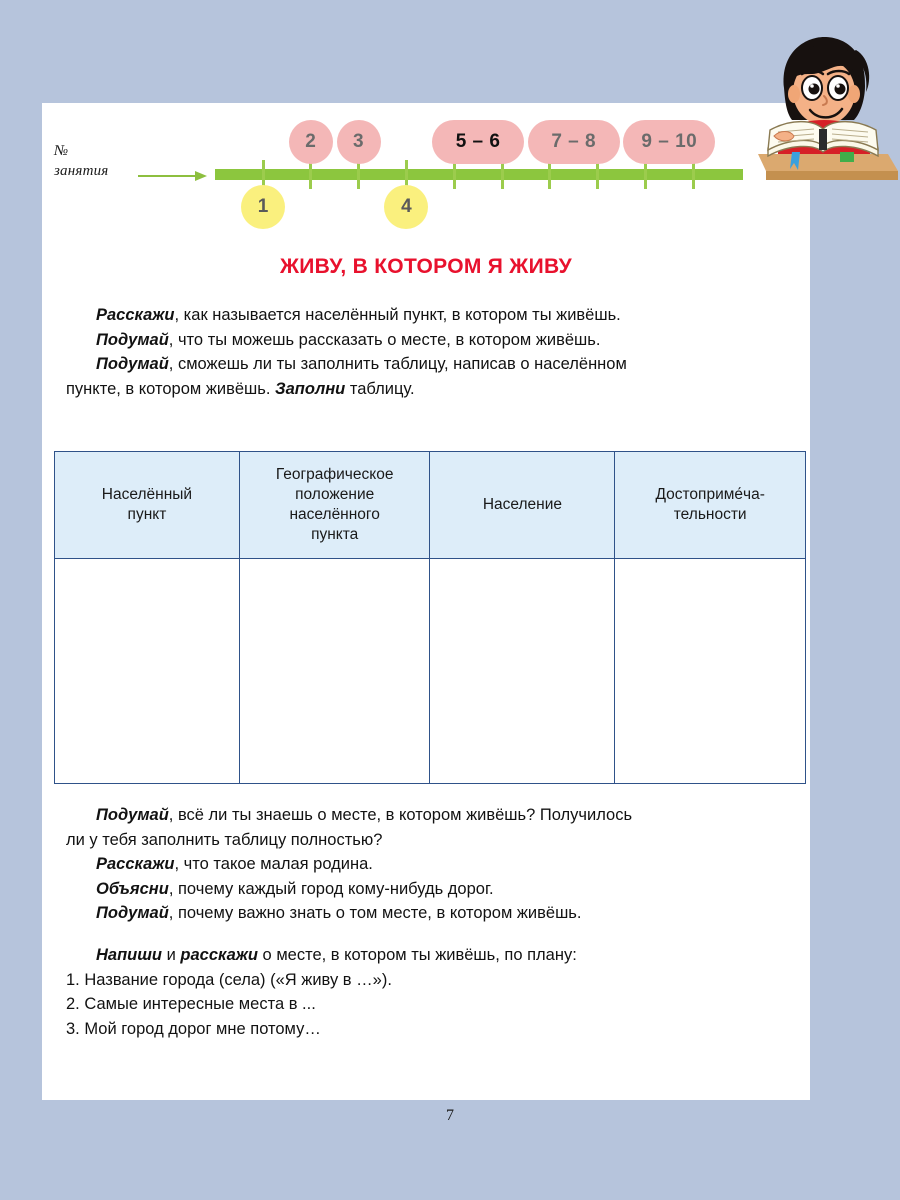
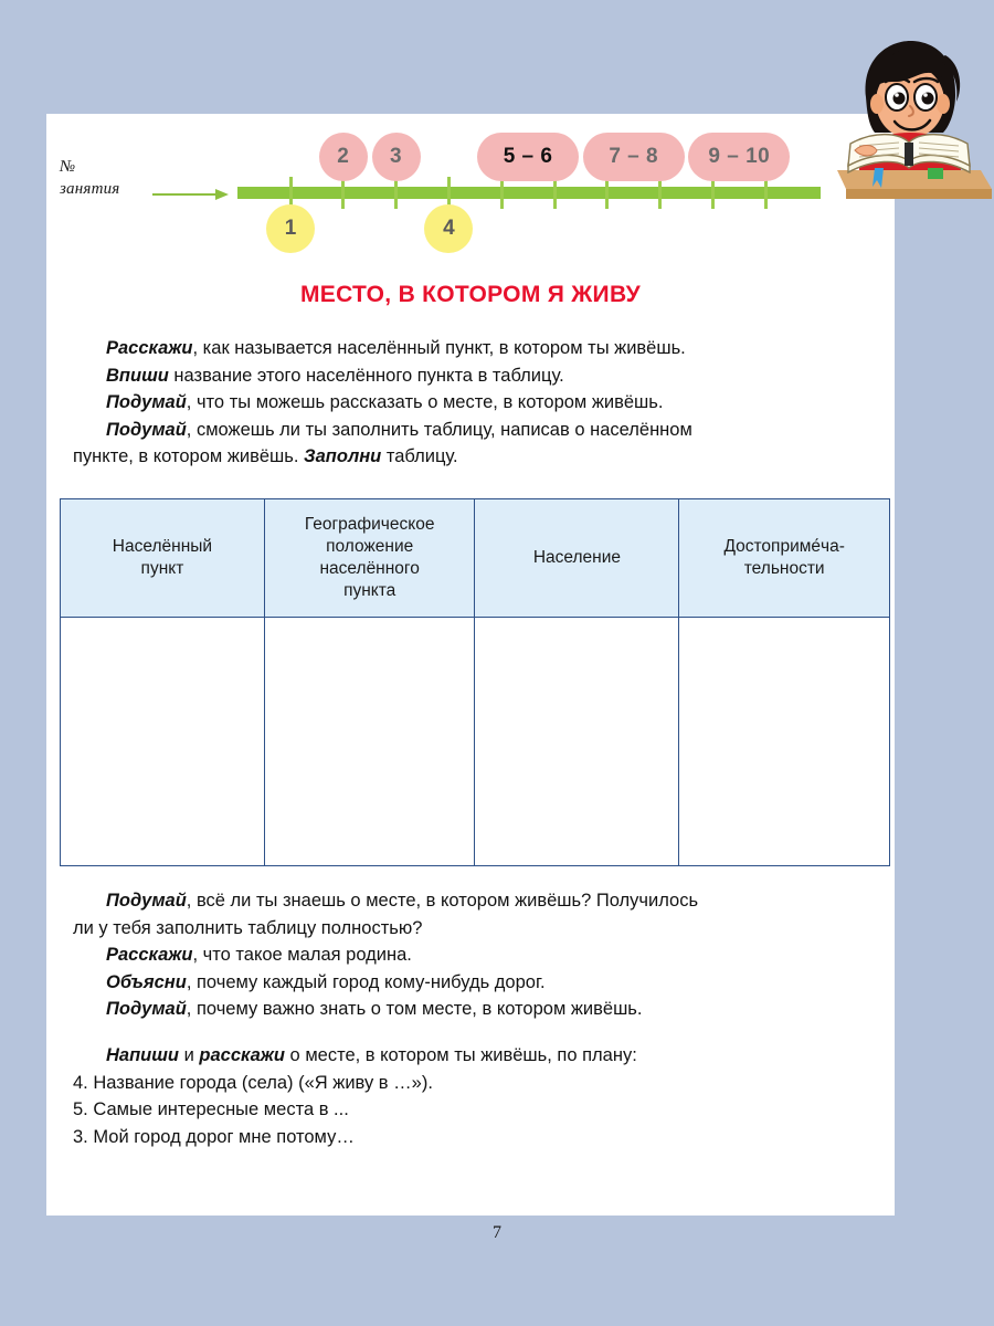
  №
  занятия
  2
  3
  5 – 6
  7 – 8
  9 – 10
  1
  4
- ЖИВУ, В КОТОРОМ Я ЖИВУ
+ МЕСТО, В КОТОРОМ Я ЖИВУ
  Расскажи, как называется населённый пункт, в котором ты живёшь.
+ Впиши название этого населённого пункта в таблицу.
  Подумай, что ты можешь рассказать о месте, в котором живёшь.
  Подумай, сможешь ли ты заполнить таблицу, написав о населённом
  пункте, в котором живёшь. Заполни таблицу.
  Населённый пункт	Географическое положение населённого пункта	Население	Достоприме́ча- тельности
  Подумай, всё ли ты знаешь о месте, в котором живёшь? Получилось
  ли у тебя заполнить таблицу полностью?
  Расскажи, что такое малая родина.
  Объясни, почему каждый город кому-нибудь дорог.
  Подумай, почему важно знать о том месте, в котором живёшь.
  Напиши и расскажи о месте, в котором ты живёшь, по плану:
- 1. Название города (села) («Я живу в …»).
+ 4. Название города (села) («Я живу в …»).
- 2. Самые интересные места в ...
+ 5. Самые интересные места в ...
  3. Мой город дорог мне потому…
  7
